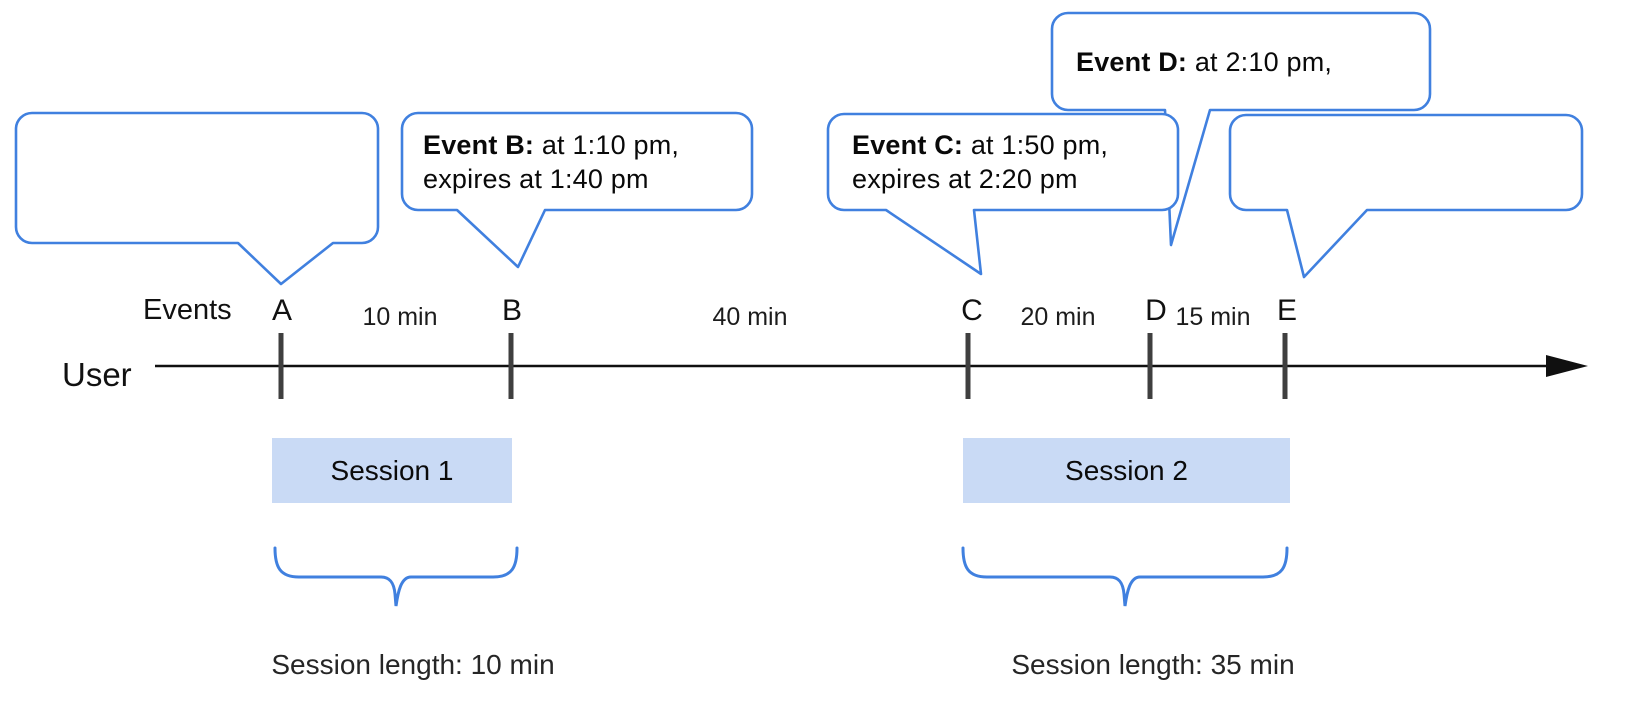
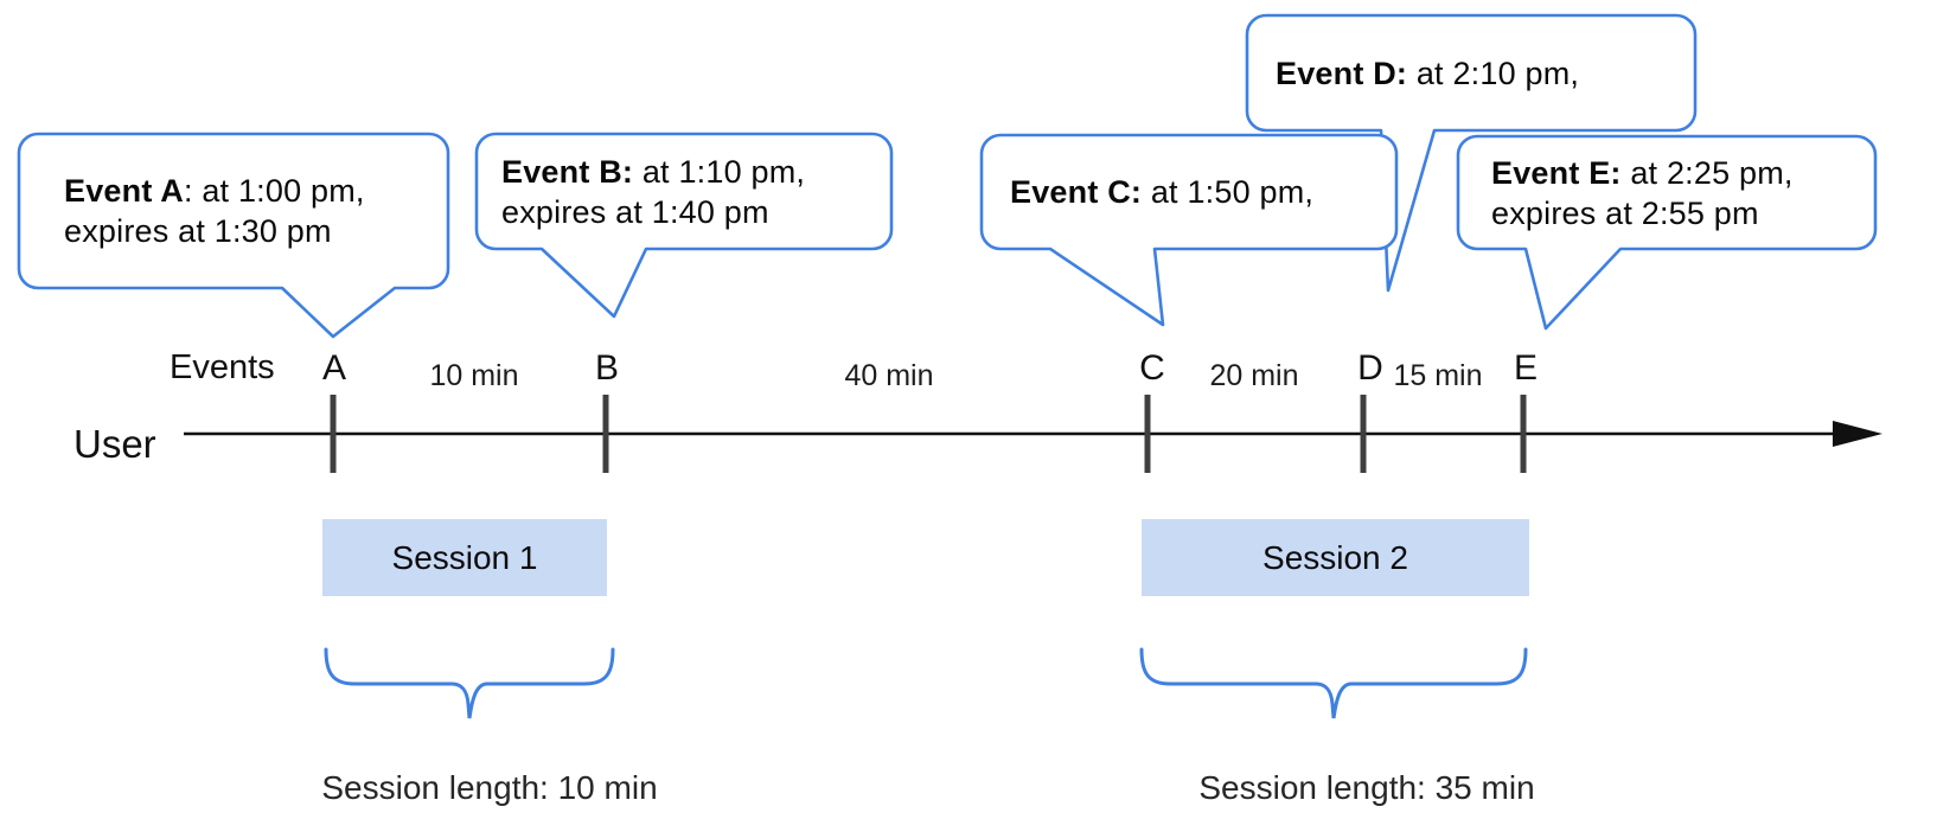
+ Event A: at 1:00 pm,
+ expires at 1:30 pm
  Event B: at 1:10 pm,
  expires at 1:40 pm
  Event C: at 1:50 pm,
- expires at 2:20 pm
  Event D: at 2:10 pm,
+ Event E: at 2:25 pm,
+ expires at 2:55 pm
  Events
  User
  A
  B
  C
  D
  E
  10 min
  40 min
  20 min
  15 min
  Session 1
  Session 2
  Session length: 10 min
  Session length: 35 min
